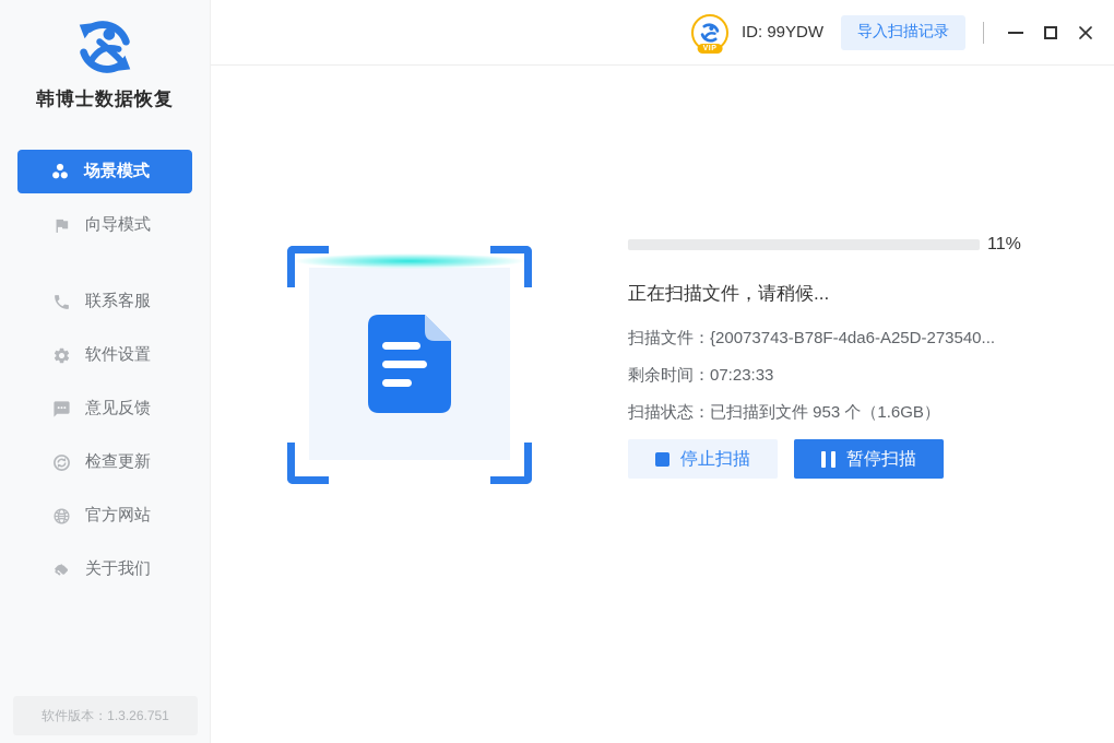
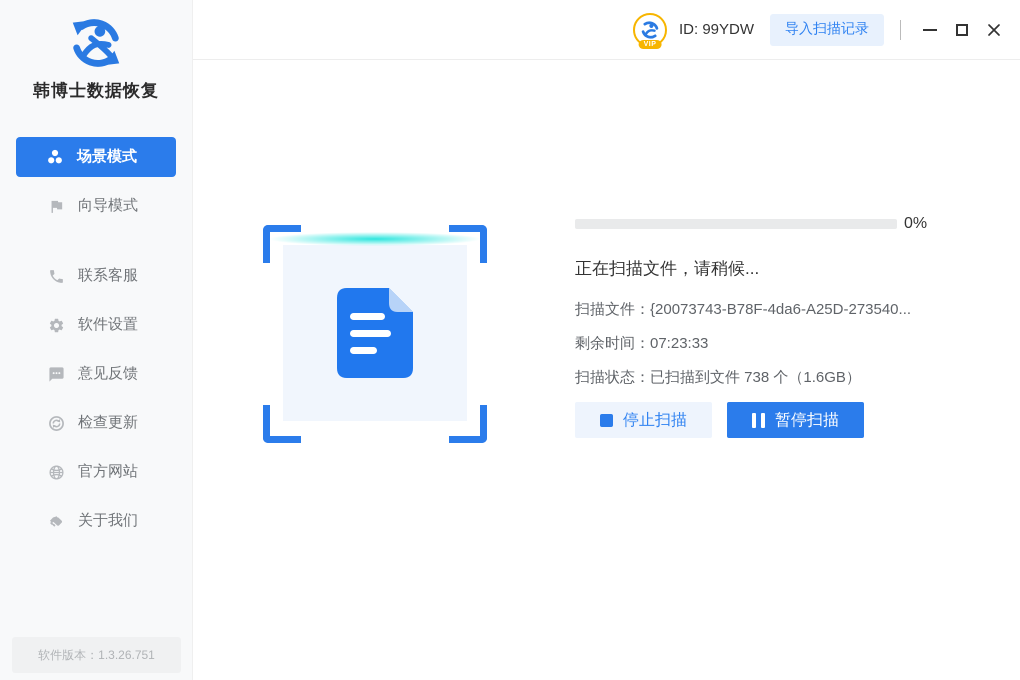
  韩博士数据恢复
  场景模式
  向导模式
  联系客服
  软件设置
  意见反馈
  检查更新
  官方网站
  关于我们
  软件版本：1.3.26.751
  ID: 99YDW
  导入扫描记录
- 11%
+ 0%
  正在扫描文件，请稍候...
  扫描文件：{20073743-B78F-4da6-A25D-273540...
  剩余时间：07:23:33
- 扫描状态：已扫描到文件 953 个（1.6GB）
+ 扫描状态：已扫描到文件 738 个（1.6GB）
  停止扫描
  暂停扫描
